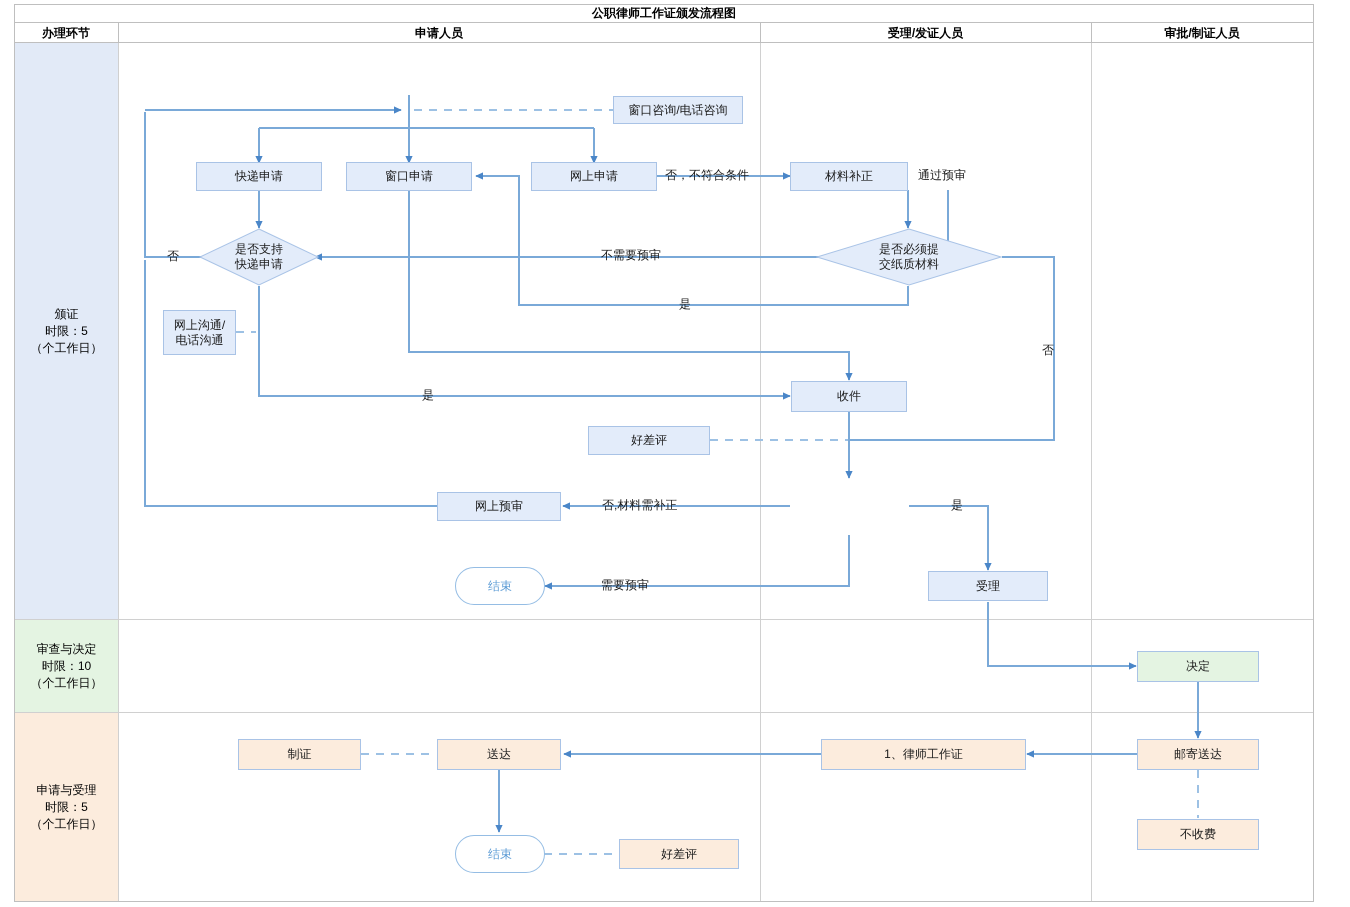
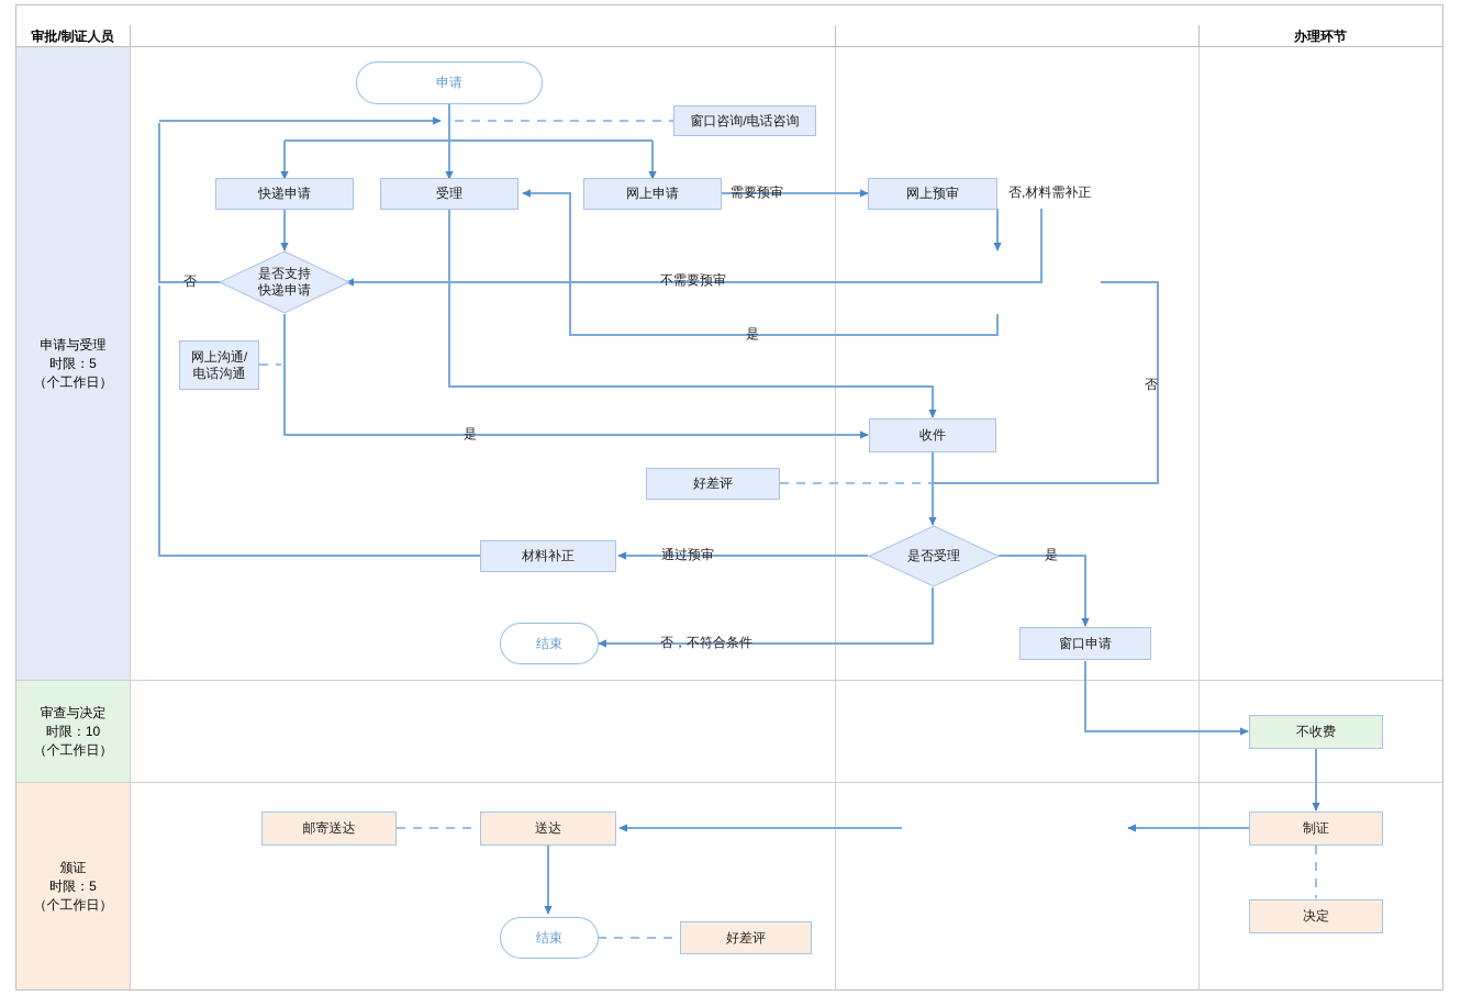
- 公职律师工作证颁发流程图
- 办理环节
+ 审批/制证人员
- 申请人员
- 受理/发证人员
- 审批/制证人员
+ 办理环节
- 颁证
+ 申请与受理
  时限：5
  （个工作日）
  审查与决定
  时限：10
  （个工作日）
- 申请与受理
+ 颁证
  时限：5
  （个工作日）
+ 申请
  窗口咨询/电话咨询
  快递申请
- 窗口申请
+ 受理
  网上申请
- 材料补正
+ 网上预审
  是否支持
  快递申请
- 是否必须提
- 交纸质材料
  网上沟通/
  电话沟通
  收件
  好差评
+ 是否受理
- 网上预审
+ 材料补正
  结束
- 受理
+ 窗口申请
- 决定
+ 不收费
- 邮寄送达
+ 制证
- 不收费
+ 决定
- 1、律师工作证
  送达
- 制证
+ 邮寄送达
  结束
  好差评
- 否，不符合条件
+ 需要预审
- 通过预审
+ 否,材料需补正
  不需要预审
  否
  是
  否
  是
  是
- 否,材料需补正
+ 通过预审
- 需要预审
+ 否，不符合条件
